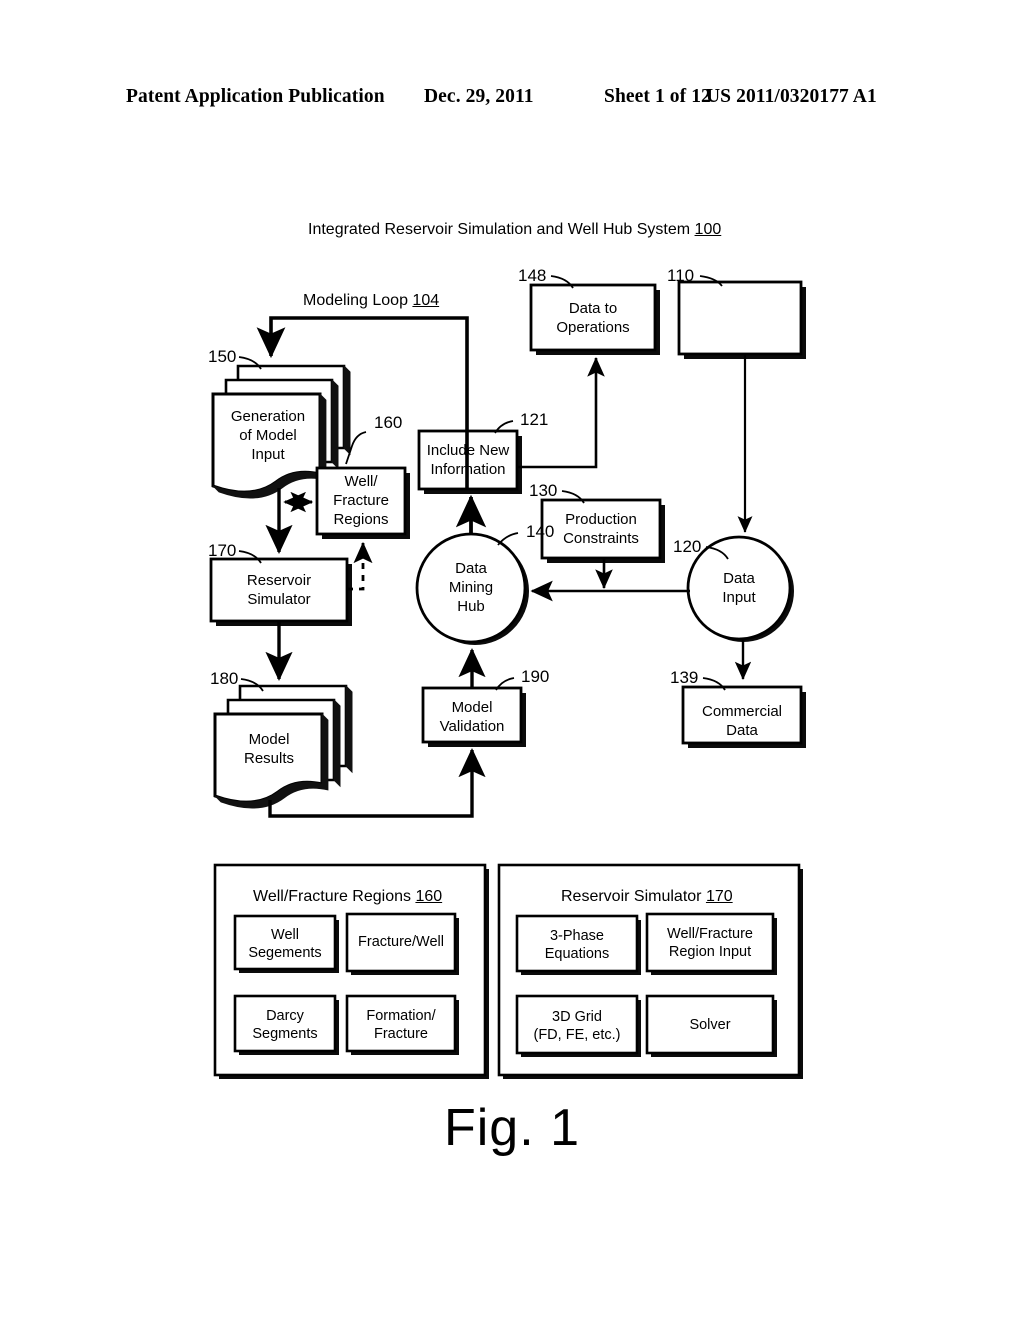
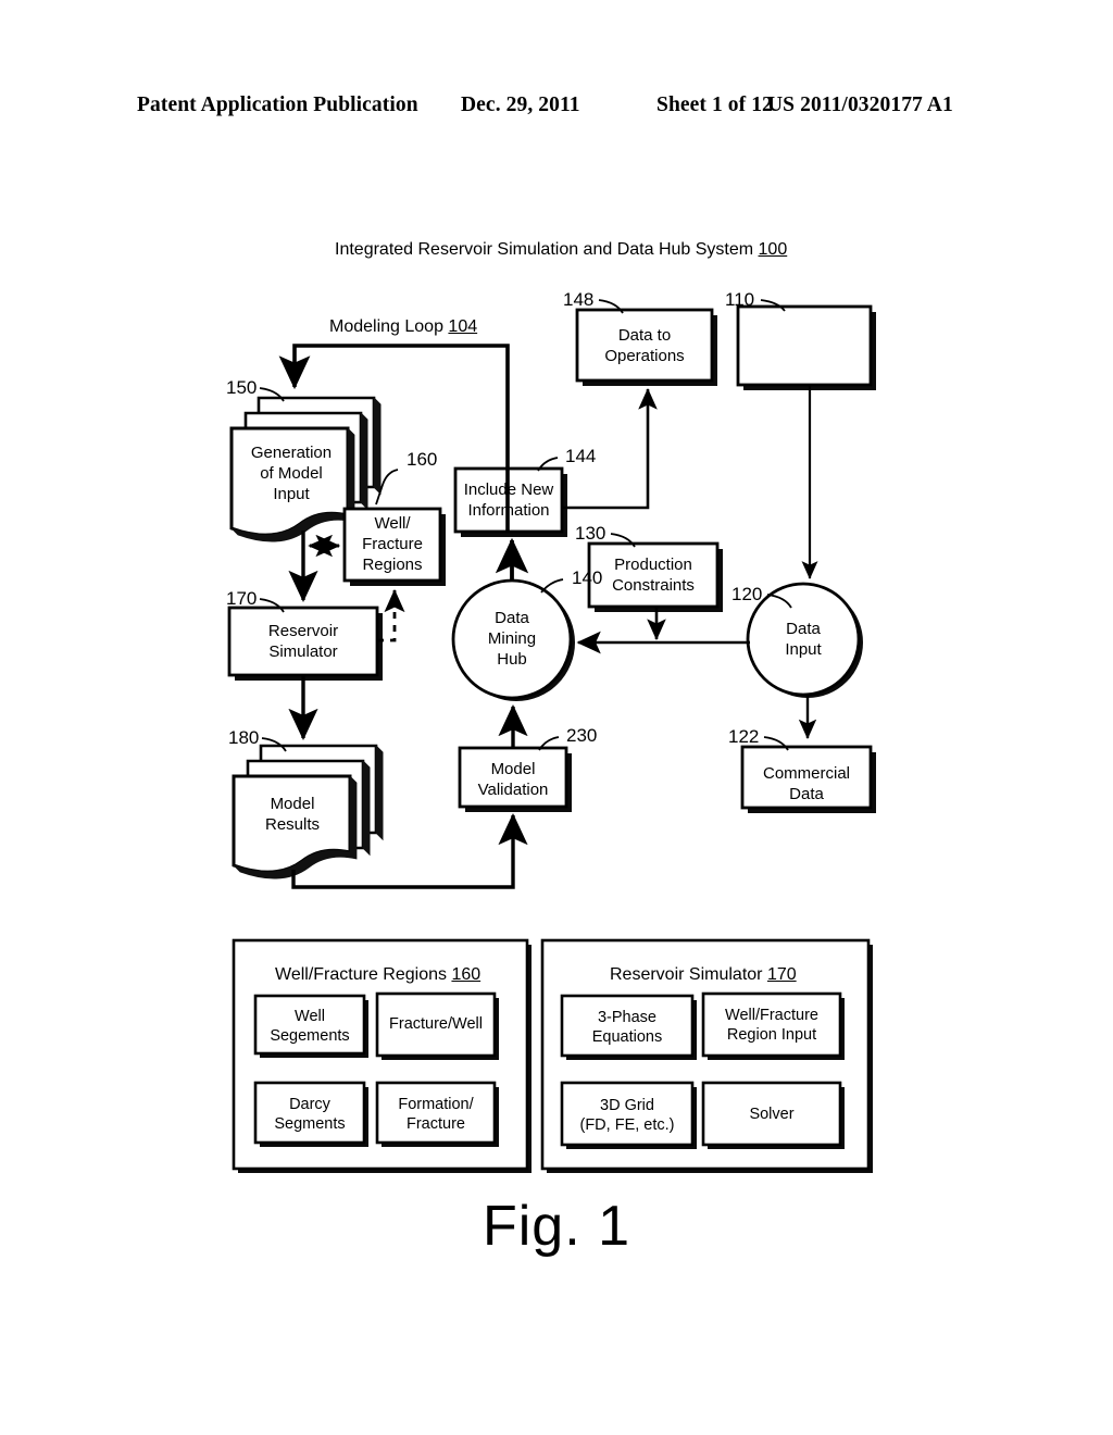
  Patent Application Publication
  Dec. 29, 2011
  Sheet 1 of 12
  US 2011/0320177 A1
- Integrated Reservoir Simulation and Well Hub System 100
+ Integrated Reservoir Simulation and Data Hub System 100
  Modeling Loop 104
  Generation
  of Model
  Input
  Well/
  Fracture
  Regions
  Reservoir
  Simulator
  Model
  Results
  Include New
  Information
  Data
  Mining
  Hub
  Model
  Validation
  Data to
  Operations
  Production
  Constraints
  Data
  Input
  Commercial
  Data
  150
  160
  170
  180
- 121
+ 144
  140
- 190
+ 230
  148
  110
  130
  120
- 139
+ 122
  Well/Fracture Regions 160
  Well
  Segements
  Fracture/Well
  Darcy
  Segments
  Formation/
  Fracture
  Reservoir Simulator 170
  3-Phase
  Equations
  Well/Fracture
  Region Input
  3D Grid
  (FD, FE, etc.)
  Solver
  Fig. 1
